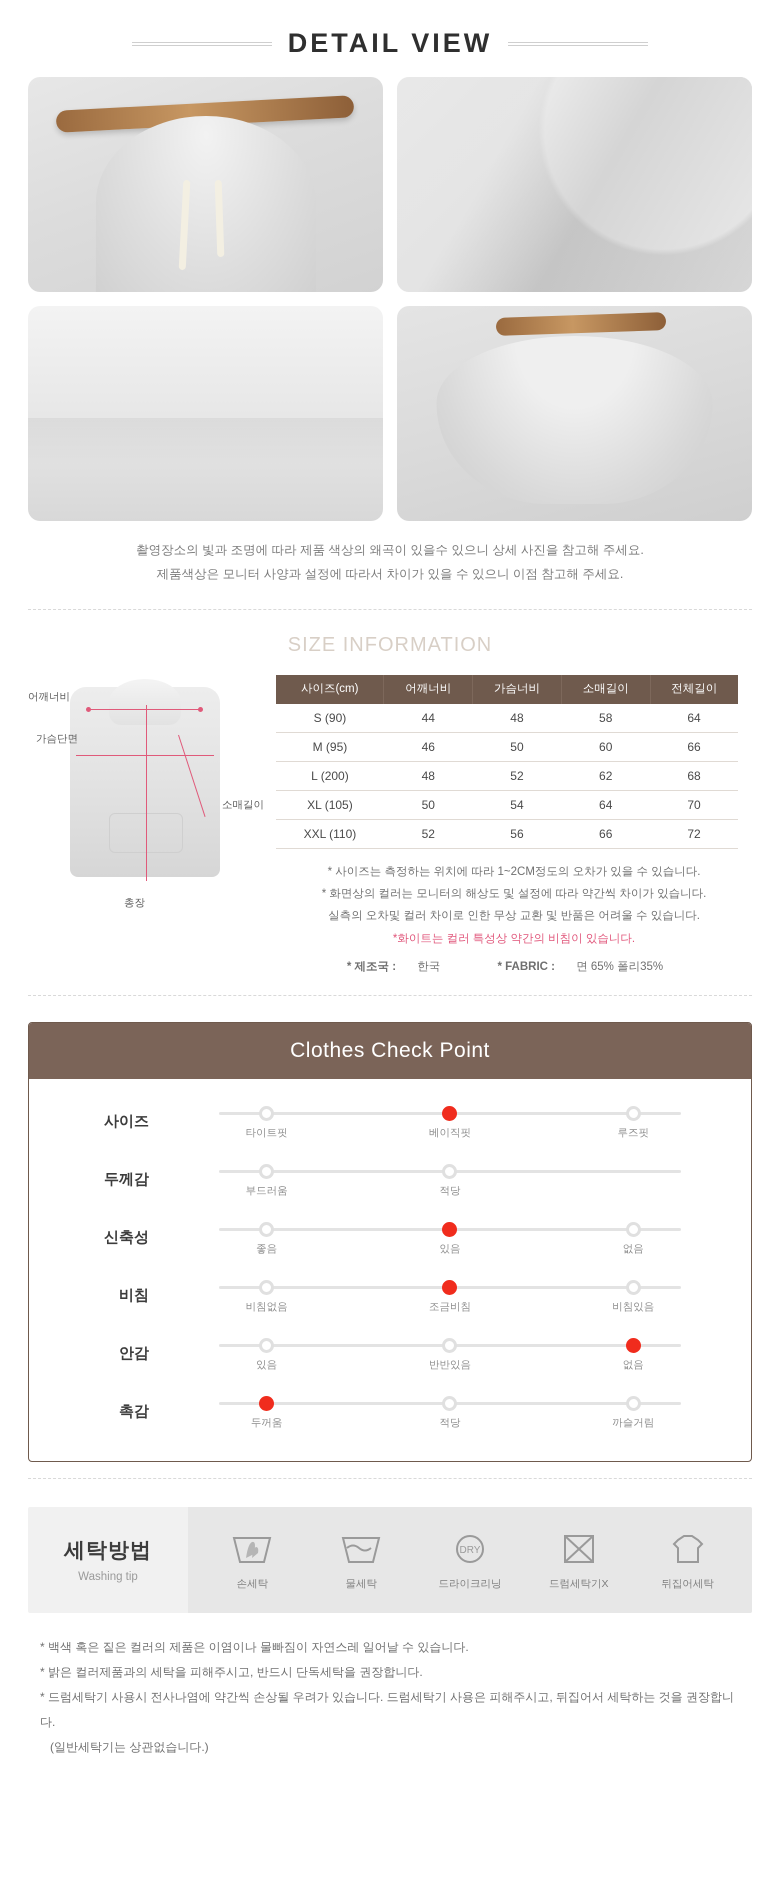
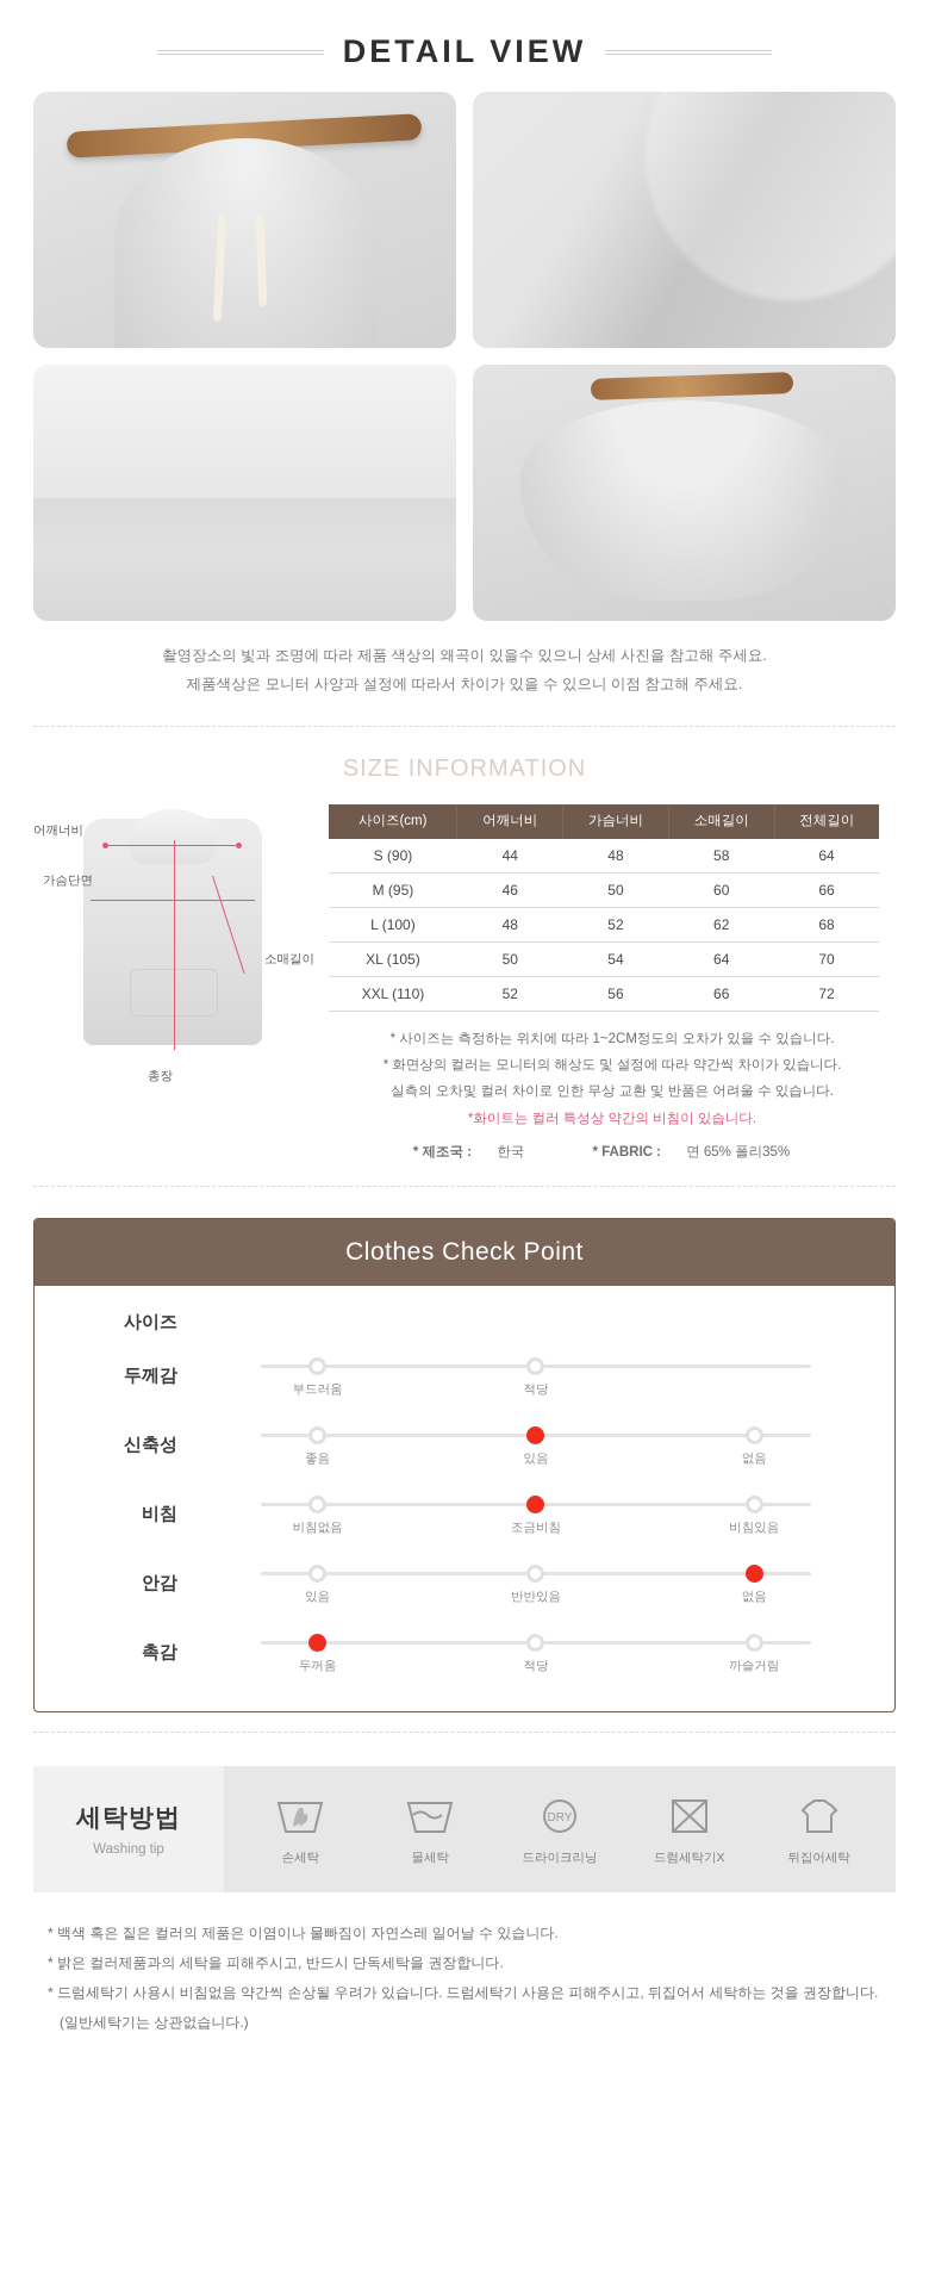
  DETAIL VIEW
  촬영장소의 빛과 조명에 따라 제품 색상의 왜곡이 있을수 있으니 상세 사진을 참고해 주세요.
  제품색상은 모니터 사양과 설정에 따라서 차이가 있을 수 있으니 이점 참고해 주세요.
  SIZE INFORMATION
  어깨너비
  가슴단면
  소매길이
  총장
  사이즈(cm)	어깨너비	가슴너비	소매길이	전체길이
  S (90)	44	48	58	64
  M (95)	46	50	60	66
- L (200)	48	52	62	68
+ L (100)	48	52	62	68
  XL (105)	50	54	64	70
  XXL (110)	52	56	66	72
  * 사이즈는 측정하는 위치에 따라 1~2CM정도의 오차가 있을 수 있습니다.
  * 화면상의 컬러는 모니터의 해상도 및 설정에 따라 약간씩 차이가 있습니다.
  실측의 오차및 컬러 차이로 인한 무상 교환 및 반품은 어려울 수 있습니다.
  *화이트는 컬러 특성상 약간의 비침이 있습니다.
  * 제조국 : 한국 * FABRIC : 면 65% 폴리35%
  Clothes Check Point
  사이즈
- 타이트핏
- 베이직핏
- 루즈핏
  두께감
  부드러움
  적당
  신축성
  좋음
  있음
  없음
  비침
  비침없음
  조금비침
  비침있음
  안감
  있음
  반반있음
  없음
  촉감
  두꺼움
  적당
  까슬거림
  세탁방법
  Washing tip
  손세탁
  물세탁
  DRY
  드라이크리닝
  드럼세탁기X
  뒤집어세탁
  * 백색 혹은 짙은 컬러의 제품은 이염이나 물빠짐이 자연스레 일어날 수 있습니다.
  * 밝은 컬러제품과의 세탁을 피해주시고, 반드시 단독세탁을 권장합니다.
- * 드럼세탁기 사용시 전사나염에 약간씩 손상될 우려가 있습니다. 드럼세탁기 사용은 피해주시고, 뒤집어서 세탁하는 것을 권장합니다.
+ * 드럼세탁기 사용시 비침없음 약간씩 손상될 우려가 있습니다. 드럼세탁기 사용은 피해주시고, 뒤집어서 세탁하는 것을 권장합니다.
  (일반세탁기는 상관없습니다.)
